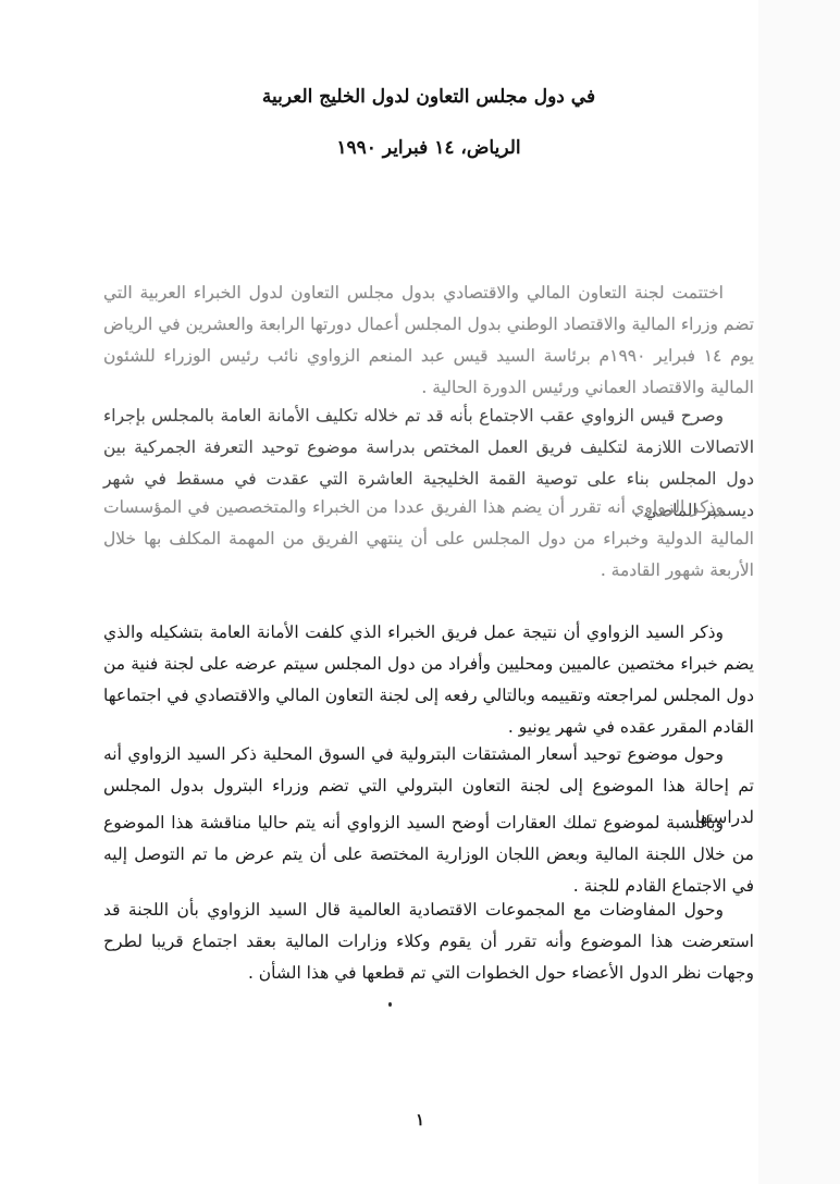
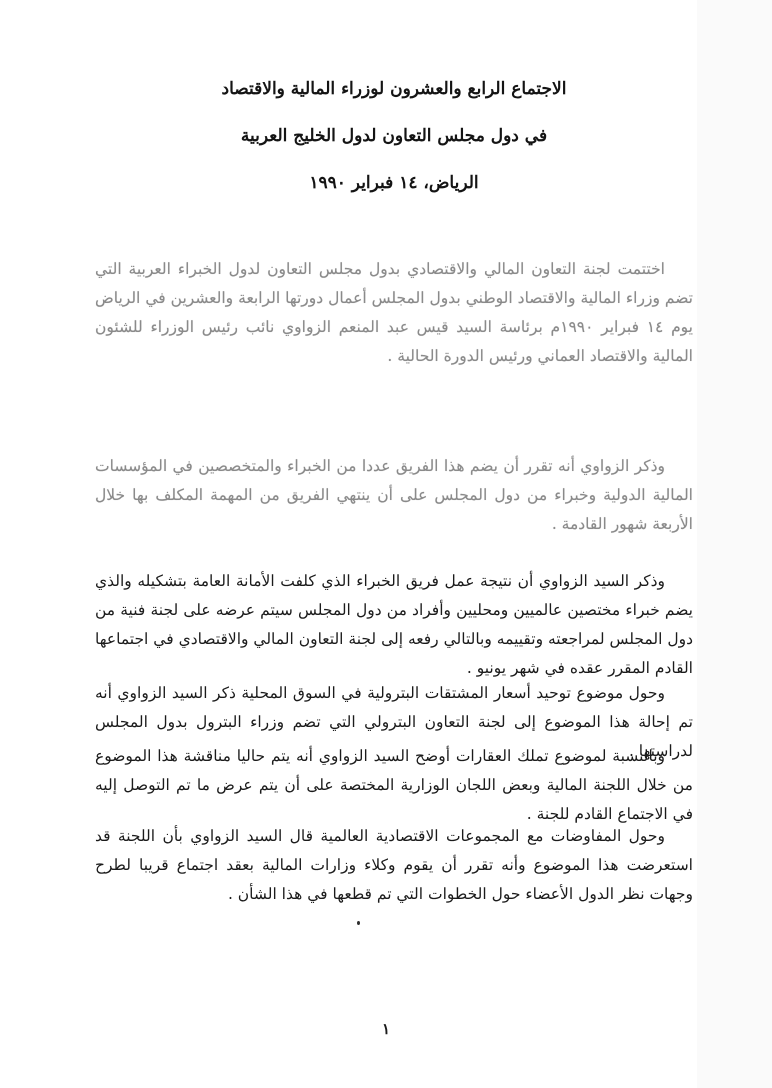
+ الاجتماع الرابع والعشرون لوزراء المالية والاقتصاد
  في دول مجلس التعاون لدول الخليج العربية
  الرياض، ١٤ فبراير ١٩٩٠
  اختتمت لجنة التعاون المالي والاقتصادي بدول مجلس التعاون لدول الخبراء العربية التي تضم وزراء المالية والاقتصاد الوطني بدول المجلس أعمال دورتها الرابعة والعشرين في الرياض يوم ١٤ فبراير ١٩٩٠م برئاسة السيد قيس عبد المنعم الزواوي نائب رئيس الوزراء للشئون المالية والاقتصاد العماني ورئيس الدورة الحالية .
- وصرح قيس الزواوي عقب الاجتماع بأنه قد تم خلاله تكليف الأمانة العامة بالمجلس بإجراء الاتصالات اللازمة لتكليف فريق العمل المختص بدراسة موضوع توحيد التعرفة الجمركية بين دول المجلس بناء على توصية القمة الخليجية العاشرة التي عقدت في مسقط في شهر ديسمبر الماضي .
  وذكر الزواوي أنه تقرر أن يضم هذا الفريق عددا من الخبراء والمتخصصين في المؤسسات المالية الدولية وخبراء من دول المجلس على أن ينتهي الفريق من المهمة المكلف بها خلال الأربعة شهور القادمة .
  وذكر السيد الزواوي أن نتيجة عمل فريق الخبراء الذي كلفت الأمانة العامة بتشكيله والذي يضم خبراء مختصين عالميين ومحليين وأفراد من دول المجلس سيتم عرضه على لجنة فنية من دول المجلس لمراجعته وتقييمه وبالتالي رفعه إلى لجنة التعاون المالي والاقتصادي في اجتماعها القادم المقرر عقده في شهر يونيو .
  وحول موضوع توحيد أسعار المشتقات البترولية في السوق المحلية ذكر السيد الزواوي أنه تم إحالة هذا الموضوع إلى لجنة التعاون البترولي التي تضم وزراء البترول بدول المجلس لدراستها .
  وبالنسبة لموضوع تملك العقارات أوضح السيد الزواوي أنه يتم حاليا مناقشة هذا الموضوع من خلال اللجنة المالية وبعض اللجان الوزارية المختصة على أن يتم عرض ما تم التوصل إليه في الاجتماع القادم للجنة .
  وحول المفاوضات مع المجموعات الاقتصادية العالمية قال السيد الزواوي بأن اللجنة قد استعرضت هذا الموضوع وأنه تقرر أن يقوم وكلاء وزارات المالية بعقد اجتماع قريبا لطرح وجهات نظر الدول الأعضاء حول الخطوات التي تم قطعها في هذا الشأن .
  ١
